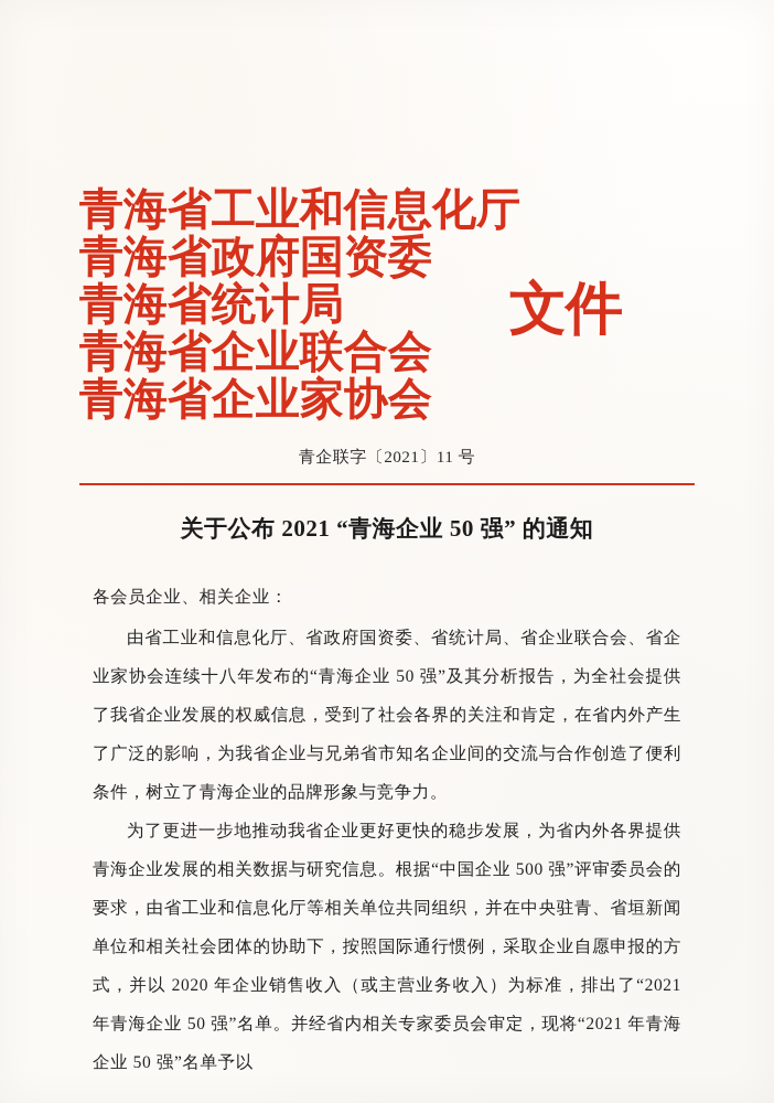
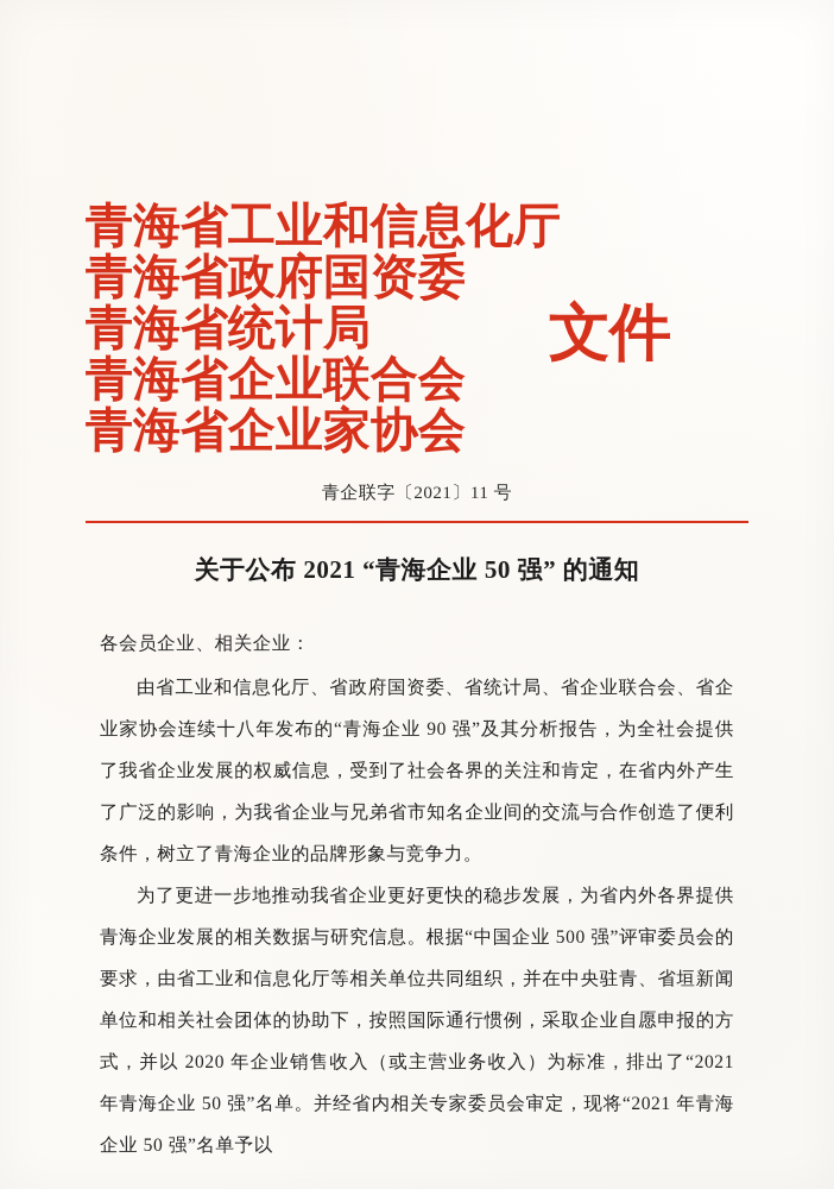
  青海省工业和信息化厅
  青海省政府国资委
  青海省统计局
  青海省企业联合会
  青海省企业家协会
  文件
  青企联字〔2021〕11 号
  关于公布 2021 “青海企业 50 强” 的通知
  各会员企业、相关企业：
- 由省工业和信息化厅、省政府国资委、省统计局、省企业联合会、省企业家协会连续十八年发布的“青海企业 50 强”及其分析报告，为全社会提供了我省企业发展的权威信息，受到了社会各界的关注和肯定，在省内外产生了广泛的影响，为我省企业与兄弟省市知名企业间的交流与合作创造了便利条件，树立了青海企业的品牌形象与竞争力。
+ 由省工业和信息化厅、省政府国资委、省统计局、省企业联合会、省企业家协会连续十八年发布的“青海企业 90 强”及其分析报告，为全社会提供了我省企业发展的权威信息，受到了社会各界的关注和肯定，在省内外产生了广泛的影响，为我省企业与兄弟省市知名企业间的交流与合作创造了便利条件，树立了青海企业的品牌形象与竞争力。
  为了更进一步地推动我省企业更好更快的稳步发展，为省内外各界提供青海企业发展的相关数据与研究信息。根据“中国企业 500 强”评审委员会的要求，由省工业和信息化厅等相关单位共同组织，并在中央驻青、省垣新闻单位和相关社会团体的协助下，按照国际通行惯例，采取企业自愿申报的方式，并以 2020 年企业销售收入（或主营业务收入）为标准，排出了“2021 年青海企业 50 强”名单。并经省内相关专家委员会审定，现将“2021 年青海企业 50 强”名单予以
